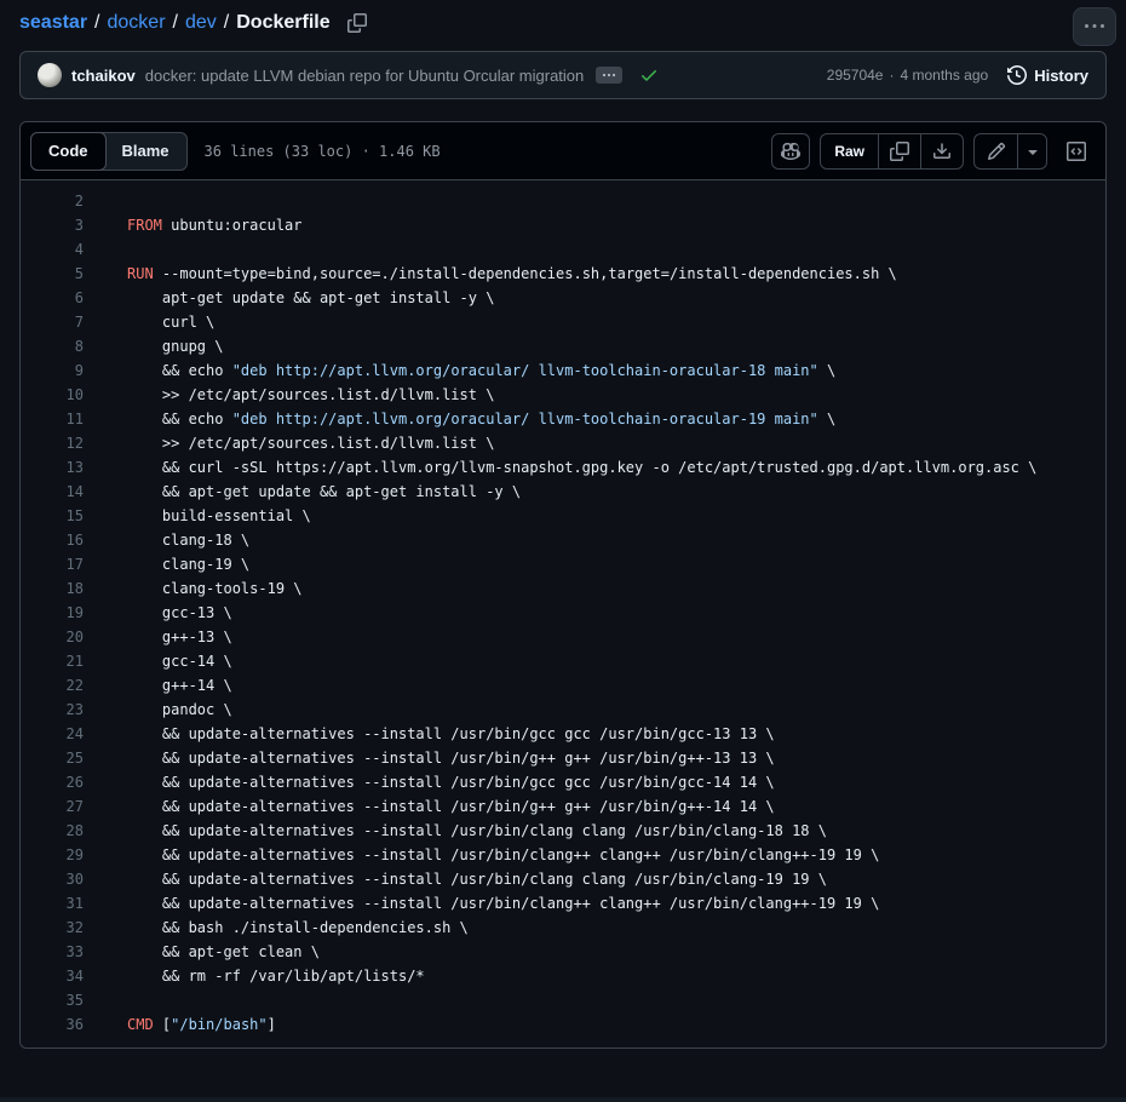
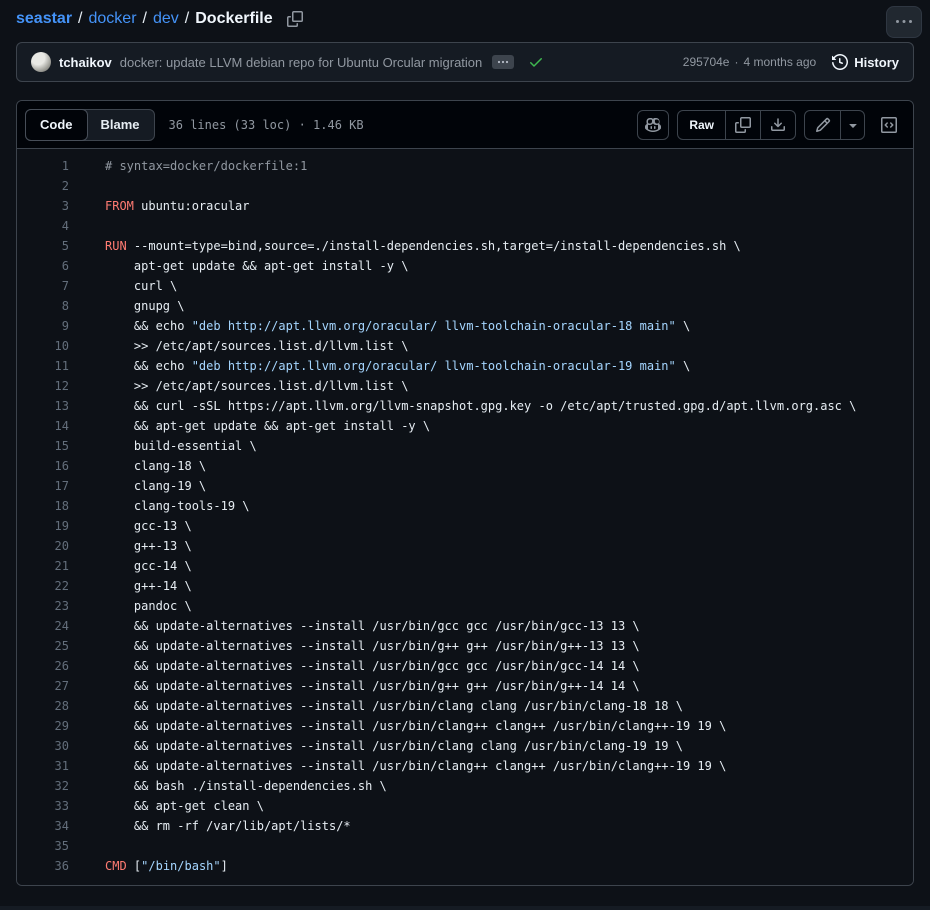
  seastar
  /
  docker
  /
  dev
  /
  Dockerfile
  tchaikov
  docker: update LLVM debian repo for Ubuntu Orcular migration
  295704e
  ·
  4 months ago
  History
  Code
  Blame
  36 lines (33 loc) · 1.46 KB
  Raw
+ 1
+ # syntax=docker/dockerfile:1
  2
  3
  FROM ubuntu:oracular
  4
  5
  RUN --mount=type=bind,source=./install-dependencies.sh,target=/install-dependencies.sh \
  6
  apt-get update && apt-get install -y \
  7
  curl \
  8
  gnupg \
  9
  && echo "deb http://apt.llvm.org/oracular/ llvm-toolchain-oracular-18 main" \
  10
  >> /etc/apt/sources.list.d/llvm.list \
  11
  && echo "deb http://apt.llvm.org/oracular/ llvm-toolchain-oracular-19 main" \
  12
  >> /etc/apt/sources.list.d/llvm.list \
  13
  && curl -sSL https://apt.llvm.org/llvm-snapshot.gpg.key -o /etc/apt/trusted.gpg.d/apt.llvm.org.asc \
  14
  && apt-get update && apt-get install -y \
  15
  build-essential \
  16
  clang-18 \
  17
  clang-19 \
  18
  clang-tools-19 \
  19
  gcc-13 \
  20
  g++-13 \
  21
  gcc-14 \
  22
  g++-14 \
  23
  pandoc \
  24
  && update-alternatives --install /usr/bin/gcc gcc /usr/bin/gcc-13 13 \
  25
  && update-alternatives --install /usr/bin/g++ g++ /usr/bin/g++-13 13 \
  26
  && update-alternatives --install /usr/bin/gcc gcc /usr/bin/gcc-14 14 \
  27
  && update-alternatives --install /usr/bin/g++ g++ /usr/bin/g++-14 14 \
  28
  && update-alternatives --install /usr/bin/clang clang /usr/bin/clang-18 18 \
  29
  && update-alternatives --install /usr/bin/clang++ clang++ /usr/bin/clang++-19 19 \
  30
  && update-alternatives --install /usr/bin/clang clang /usr/bin/clang-19 19 \
  31
  && update-alternatives --install /usr/bin/clang++ clang++ /usr/bin/clang++-19 19 \
  32
  && bash ./install-dependencies.sh \
  33
  && apt-get clean \
  34
  && rm -rf /var/lib/apt/lists/*
  35
  36
  CMD ["/bin/bash"]
